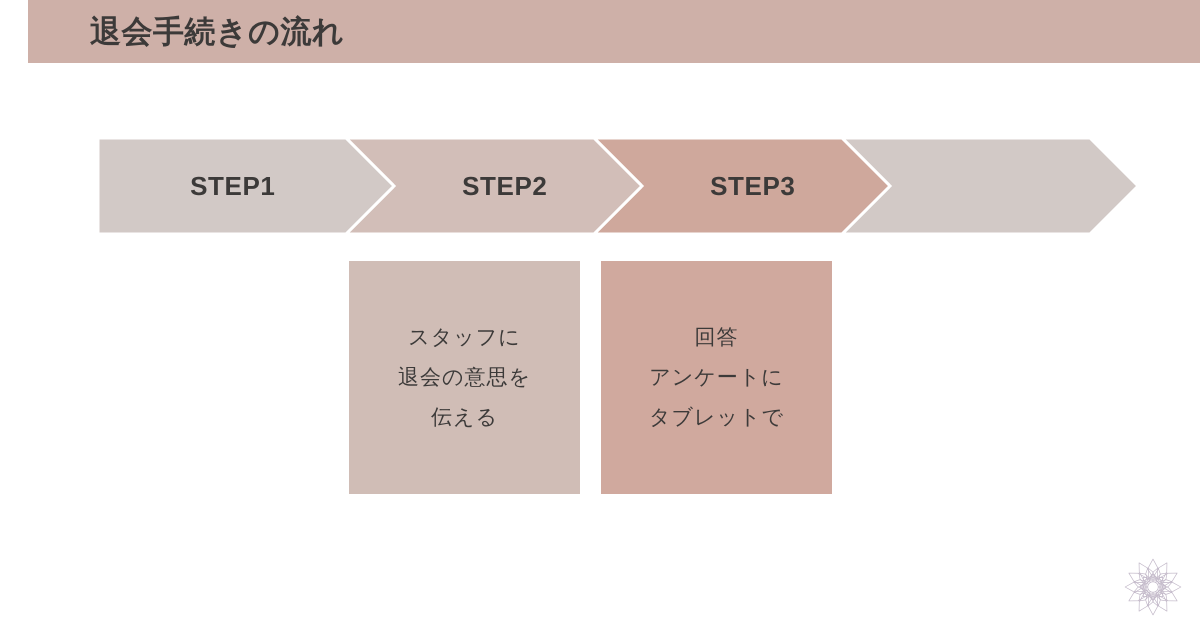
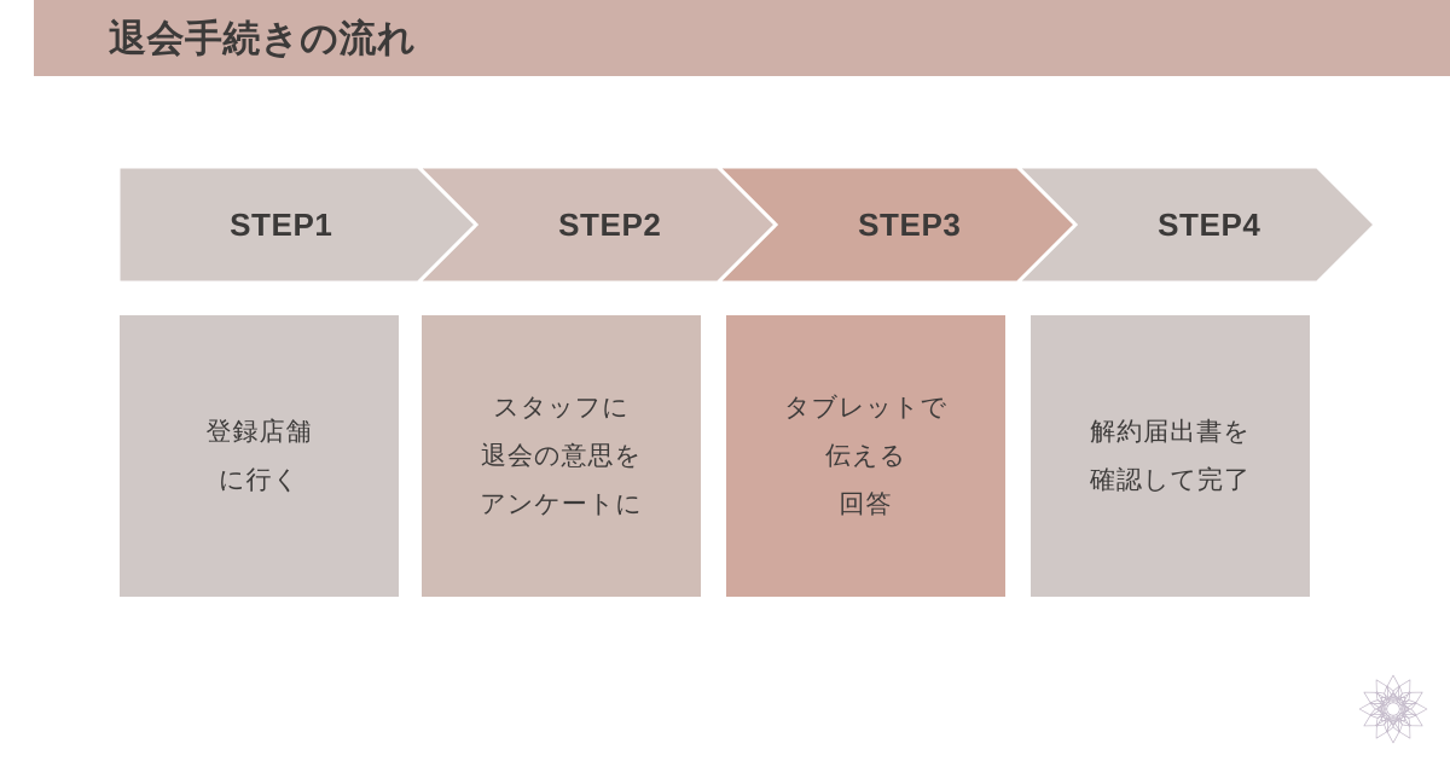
  退会手続きの流れ
  STEP1
  STEP2
  STEP3
+ STEP4
+ 登録店舗
+ に行く
  スタッフに
  退会の意思を
- 伝える
+ アンケートに
- 回答
+ タブレットで
- アンケートに
+ 伝える
- タブレットで
+ 回答
+ 解約届出書を
+ 確認して完了
